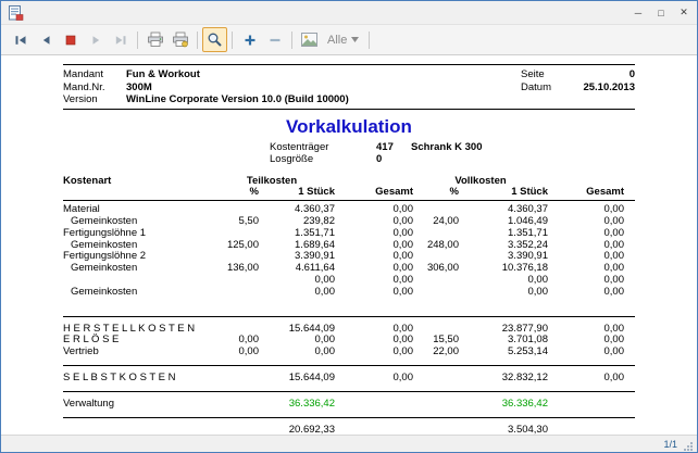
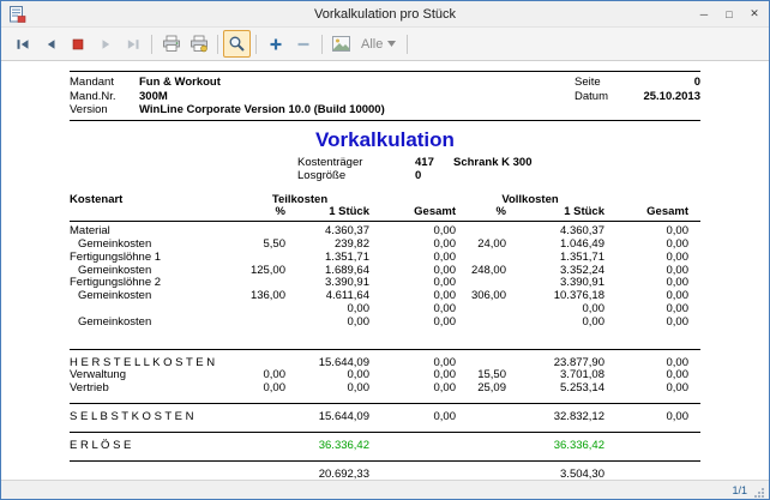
+ Vorkalkulation pro Stück
  ─
  □
  ✕
  Alle
  Mandant
  Fun & Workout
  Mand.Nr.
  300M
  Version
  WinLine Corporate Version 10.0 (Build 10000)
  Seite
  0
  Datum
  25.10.2013
  Vorkalkulation
  Kostenträger
  417
  Schrank K 300
  Losgröße
  0
  Kostenart
  Teilkosten
  Vollkosten
  %
  1 Stück
  Gesamt
  %
  1 Stück
  Gesamt
  Material
  4.360,37
  0,00
  4.360,37
  0,00
  Gemeinkosten
  5,50
  239,82
  0,00
  24,00
  1.046,49
  0,00
  Fertigungslöhne 1
  1.351,71
  0,00
  1.351,71
  0,00
  Gemeinkosten
  125,00
  1.689,64
  0,00
  248,00
  3.352,24
  0,00
  Fertigungslöhne 2
  3.390,91
  0,00
  3.390,91
  0,00
  Gemeinkosten
  136,00
  4.611,64
  0,00
  306,00
  10.376,18
  0,00
  0,00
  0,00
  0,00
  0,00
  Gemeinkosten
  0,00
  0,00
  0,00
  0,00
  H E R S T E L L K O S T E N
  15.644,09
  0,00
  23.877,90
  0,00
- E R L Ö S E
+ Verwaltung
  0,00
  0,00
  0,00
  15,50
  3.701,08
  0,00
  Vertrieb
  0,00
  0,00
  0,00
- 22,00
+ 25,09
  5.253,14
  0,00
  S E L B S T K O S T E N
  15.644,09
  0,00
  32.832,12
  0,00
- Verwaltung
+ E R L Ö S E
  36.336,42
  36.336,42
  20.692,33
  3.504,30
  1/1
